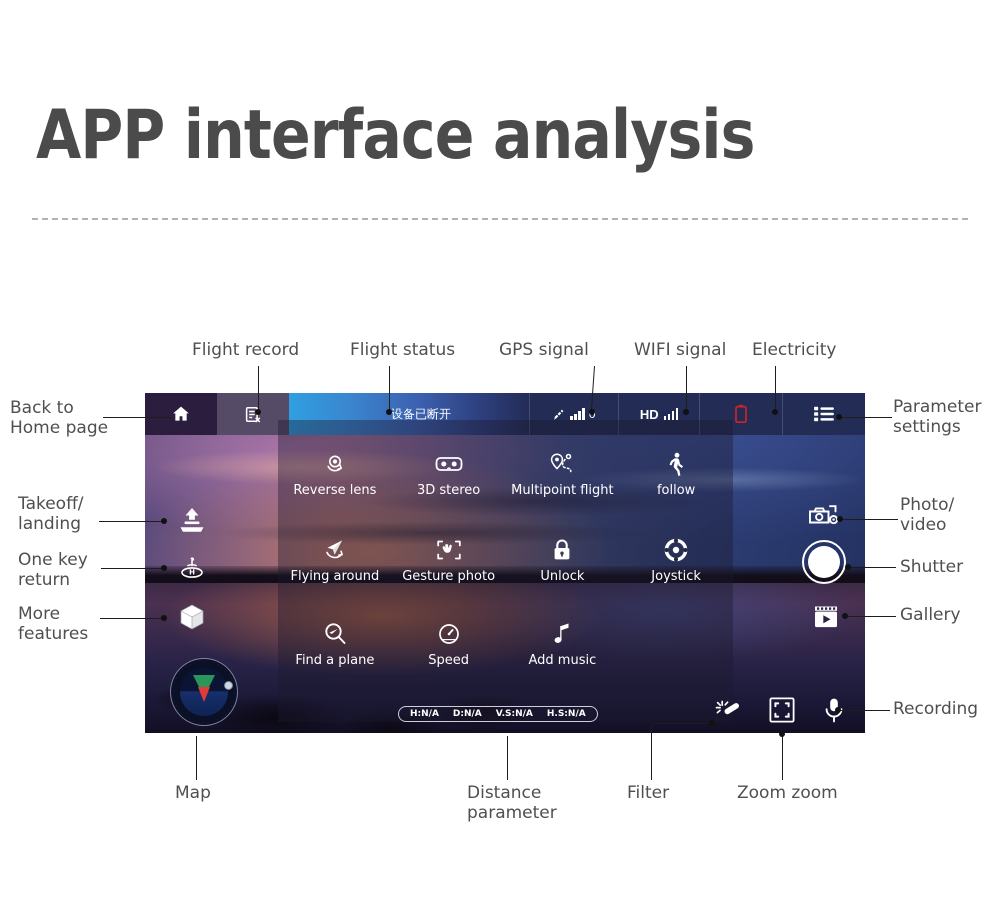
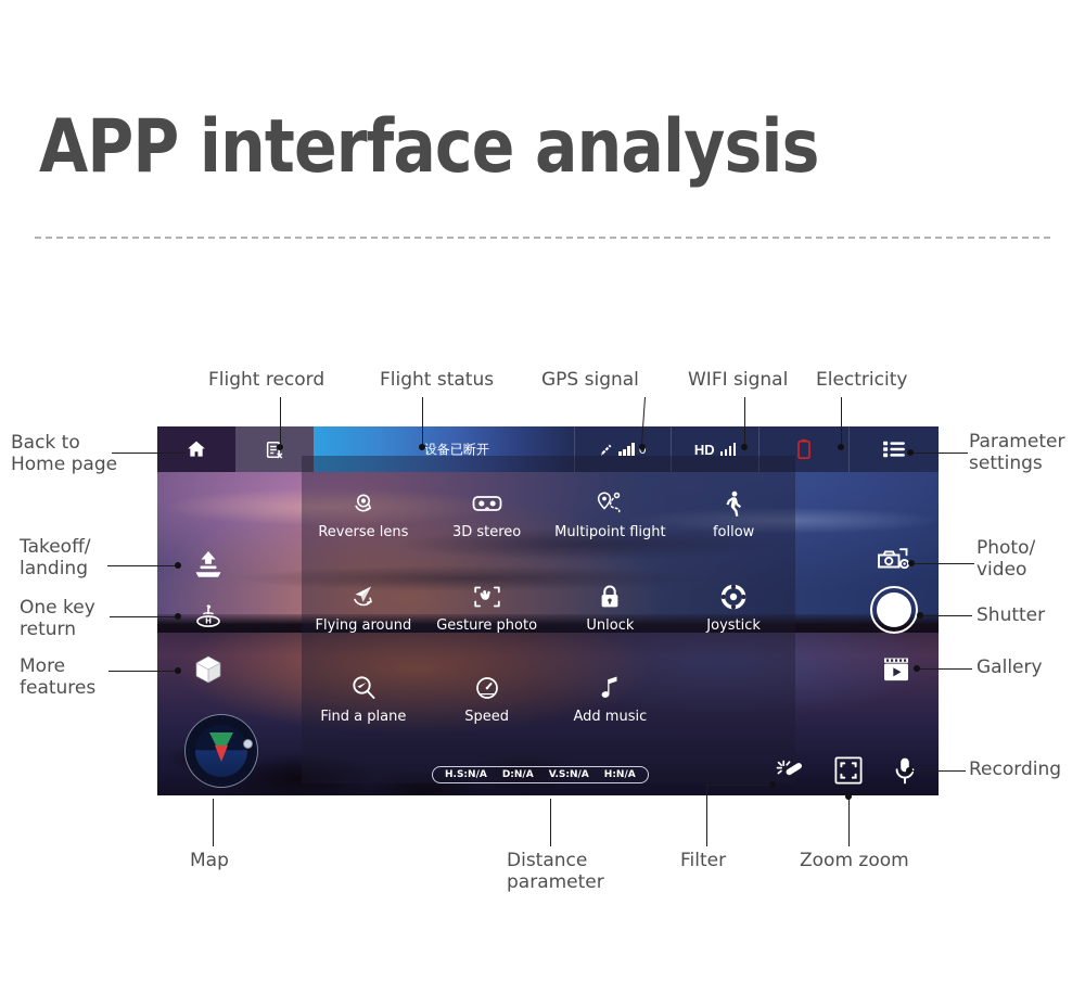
  APP interface analysis
  设备已断开
  HD
  H
  Reverse lens
  3D stereo
  Multipoint flight
  follow
  Flying around
  Gesture photo
  Unlock
  Joystick
  Find a plane
  Speed
  Add music
- H:N/A
+ H.S:N/A
  D:N/A
  V.S:N/A
- H.S:N/A
+ H:N/A
  Flight record
  Flight status
  GPS signal
  WIFI signal
  Electricity
  Back to
  Home page
  Takeoff/
  landing
  One key
  return
  More
  features
  Parameter
  settings
  Photo/
  video
  Shutter
  Gallery
  Recording
  Map
  Distance
  parameter
  Filter
  Zoom zoom
